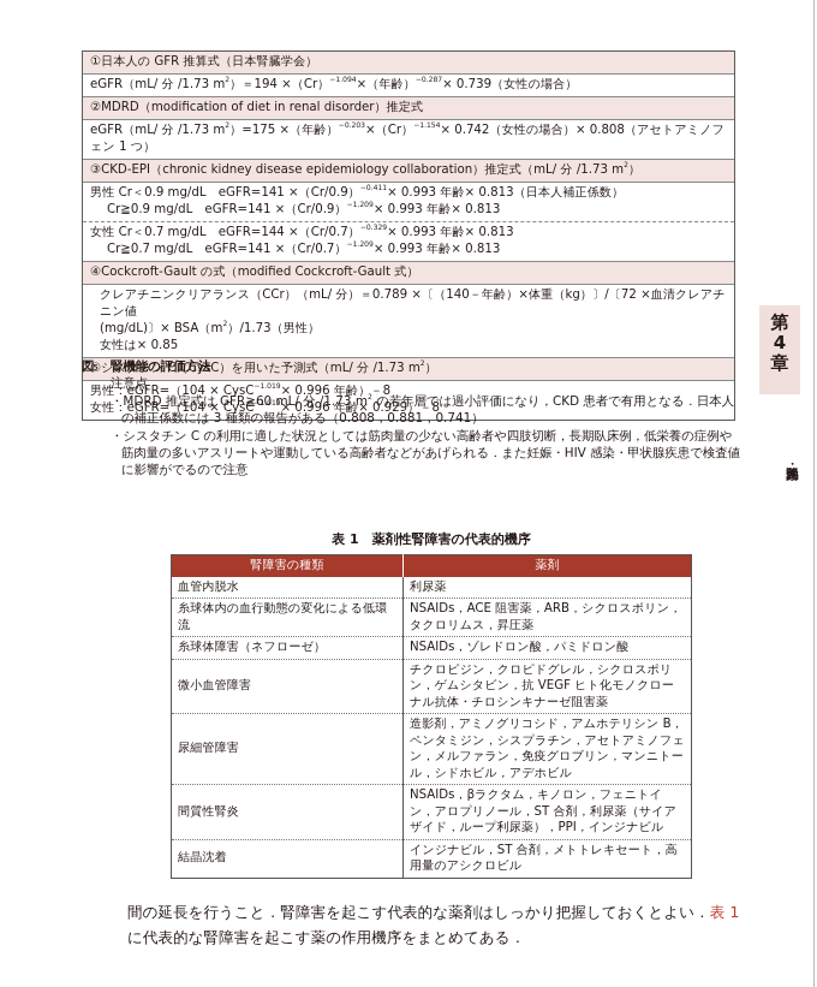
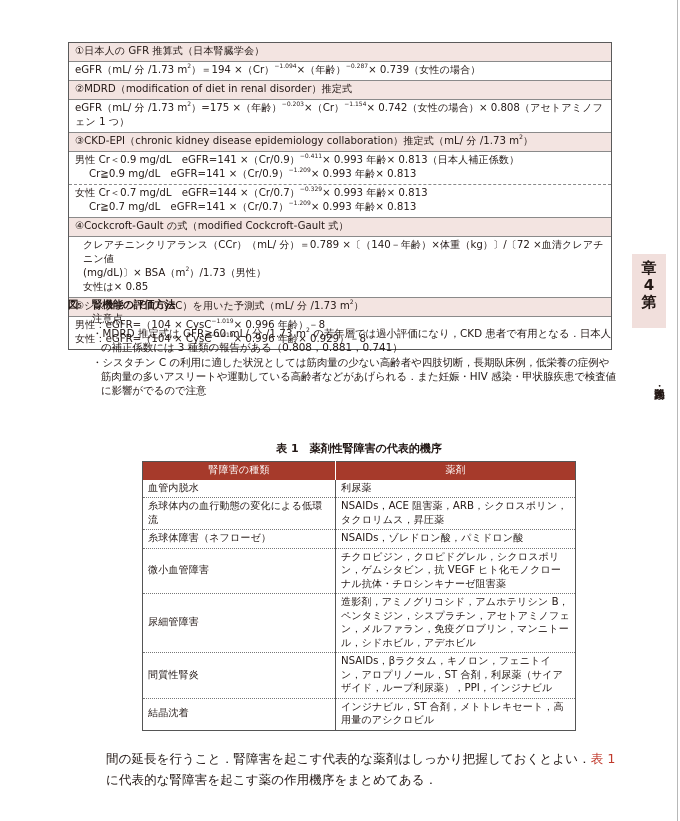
  ①日本人の GFR 推算式（日本腎臓学会）
  eGFR（mL/ 分 /1.73 m ）＝194 ×（Cr） ×（年齢） × 0.739（女性の場合）
  ②MDRD（modification of diet in renal disorder）推定式
  eGFR（mL/ 分 /1.73 m ）=175 ×（年齢） ×（Cr） × 0.742（女性の場合）× 0.808（アセトアミノフェン 1 つ）
  ③CKD-EPI（chronic kidney disease epidemiology collaboration）推定式（mL/ 分 /1.73 m ）
  男性 Cr＜0.9 mg/dL eGFR=141 ×（Cr/0.9） × 0.993 年齢× 0.813（日本人補正係数）
  Cr≧0.9 mg/dL eGFR=141 ×（Cr/0.9） × 0.993 年齢× 0.813
  女性 Cr＜0.7 mg/dL eGFR=144 ×（Cr/0.7） × 0.993 年齢× 0.813
  Cr≧0.7 mg/dL eGFR=141 ×（Cr/0.7） × 0.993 年齢× 0.813
  ④Cockcroft-Gault の式（modified Cockcroft-Gault 式）
  クレアチニンクリアランス（CCr）（mL/ 分）＝0.789 ×〔（140－年齢）×体重（kg）〕/〔72 ×血清クレアチニン値
  (mg/dL)〕× BSA（m ）/1.73（男性）
  女性は× 0.85
  ⑤シスタチン C（CysC）を用いた予測式（mL/ 分 /1.73 m ）
  男性：eGFR=（104 × CysC × 0.996 年齢）－8
  女性：eGFR=（104 × CysC × 0.996 年齢× 0.929）－8
  図 腎機能の評価方法
  注意点
  ・MDRD 推定式は GFR≧60 mL/ 分 /1.73 m の若年層では過小評価になり，CKD 患者で有用となる．日本人の補正係数には 3 種類の報告がある（0.808，0.881，0.741）
  ・シスタチン C の利用に適した状況としては筋肉量の少ない高齢者や四肢切断，長期臥床例，低栄養の症例や筋肉量の多いアスリートや運動している高齢者などがあげられる．また妊娠・HIV 感染・甲状腺疾患で検査値に影響がでるので注意
  表 1 薬剤性腎障害の代表的機序
  腎障害の種類	薬剤
  血管内脱水	利尿薬
  糸球体内の血行動態の変化による低環流	NSAIDs，ACE 阻害薬，ARB，シクロスポリン，タクロリムス，昇圧薬
  糸球体障害（ネフローゼ）	NSAIDs，ゾレドロン酸，パミドロン酸
  微小血管障害	チクロピジン，クロピドグレル，シクロスポリン，ゲムシタビン，抗 VEGF ヒト化モノクローナル抗体・チロシンキナーゼ阻害薬
  尿細管障害	造影剤，アミノグリコシド，アムホテリシン B，ペンタミジン，シスプラチン，アセトアミノフェン，メルファラン，免疫グロブリン，マンニトール，シドホビル，アデホビル
  間質性腎炎	NSAIDs，βラクタム，キノロン，フェニトイン，アロプリノール，ST 合剤，利尿薬（サイアザイド，ループ利尿薬），PPI，インジナビル
  結晶沈着	インジナビル，ST 合剤，メトトレキセート，高用量のアシクロビル
  間の延長を行うこと．腎障害を起こす代表的な薬剤はしっかり把握しておくとよい．表 1に代表的な腎障害を起こす薬の作用機序をまとめてある．
- 第
+ 章
  4
- 章
+ 第
